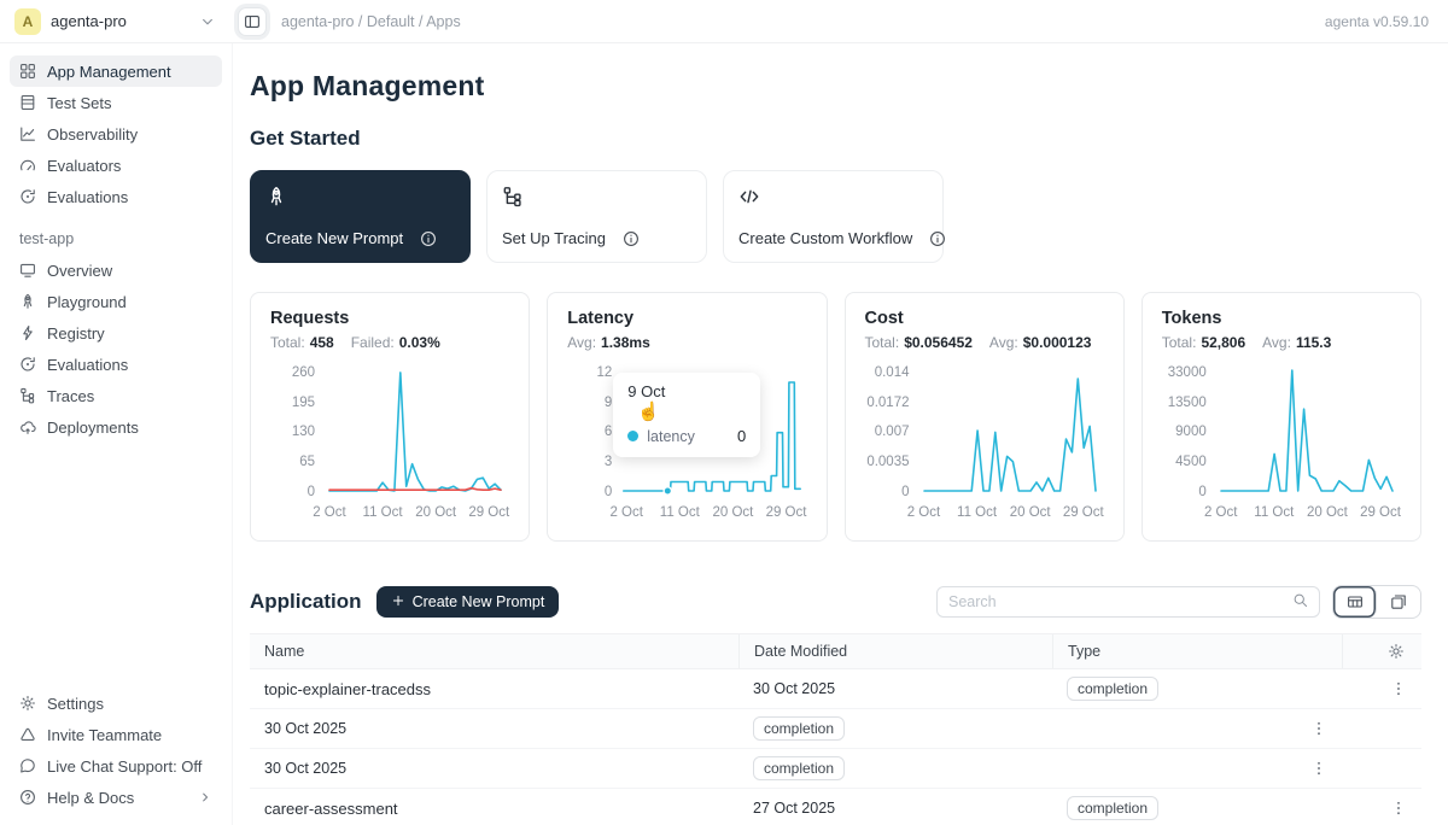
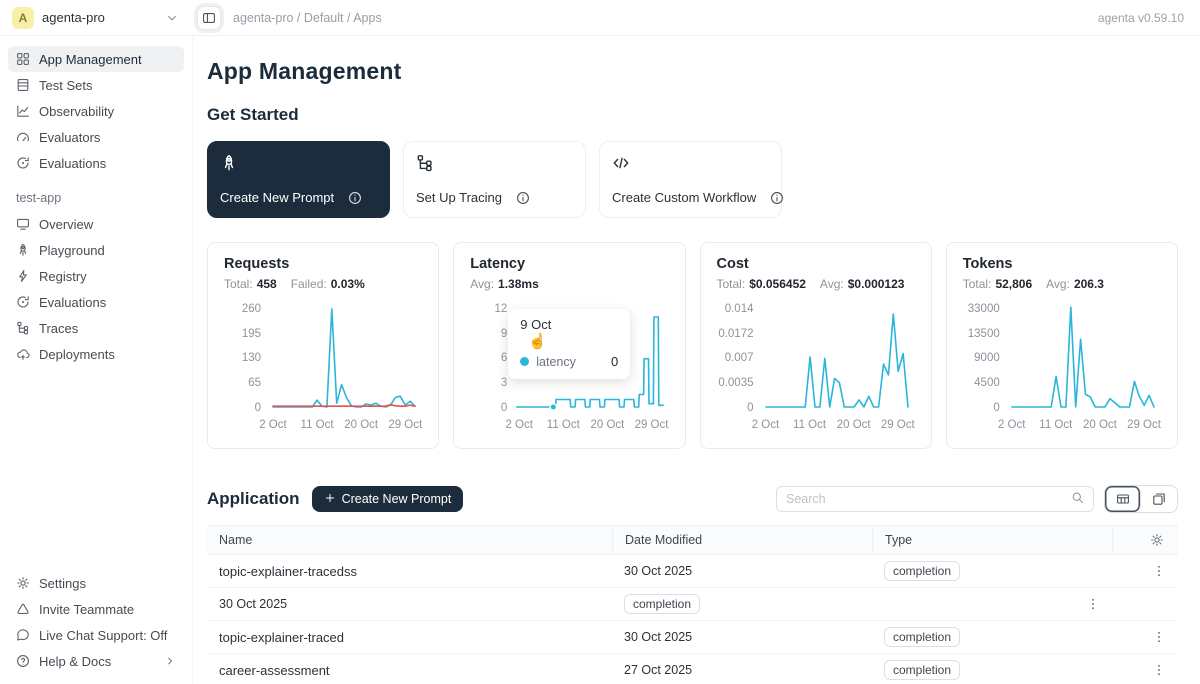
  A
  agenta-pro
  agenta-pro / Default / Apps
  agenta v0.59.10
  App Management
  Test Sets
  Observability
  Evaluators
  Evaluations
  test-app
  Overview
  Playground
  Registry
  Evaluations
  Traces
  Deployments
  Settings
  Invite Teammate
  Live Chat Support: Off
  Help & Docs
  App Management
  Get Started
  Create New Prompt
  Set Up Tracing
  Create Custom Workflow
  Requests
  Total: 458
  Failed: 0.03%
  260
  195
  130
  65
  0
  2 Oct
  11 Oct
  20 Oct
  29 Oct
  Latency
  Avg: 1.38ms
  12
  9
  6
  3
  0
  2 Oct
  11 Oct
  20 Oct
  29 Oct
  9 Oct
  ☝
  latency
  0
  Cost
  Total: $0.056452
  Avg: $0.000123
  0.014
  0.0172
  0.007
  0.0035
  0
  2 Oct
  11 Oct
  20 Oct
  29 Oct
  Tokens
  Total: 52,806
- Avg: 115.3
+ Avg: 206.3
  33000
  13500
  9000
  4500
  0
  2 Oct
  11 Oct
  20 Oct
  29 Oct
  Application
  Create New Prompt
  Search
  Name
  Date Modified
  Type
  topic-explainer-tracedss
  30 Oct 2025
  completion
  30 Oct 2025
  completion
+ topic-explainer-traced
  30 Oct 2025
  completion
  career-assessment
  27 Oct 2025
  completion
